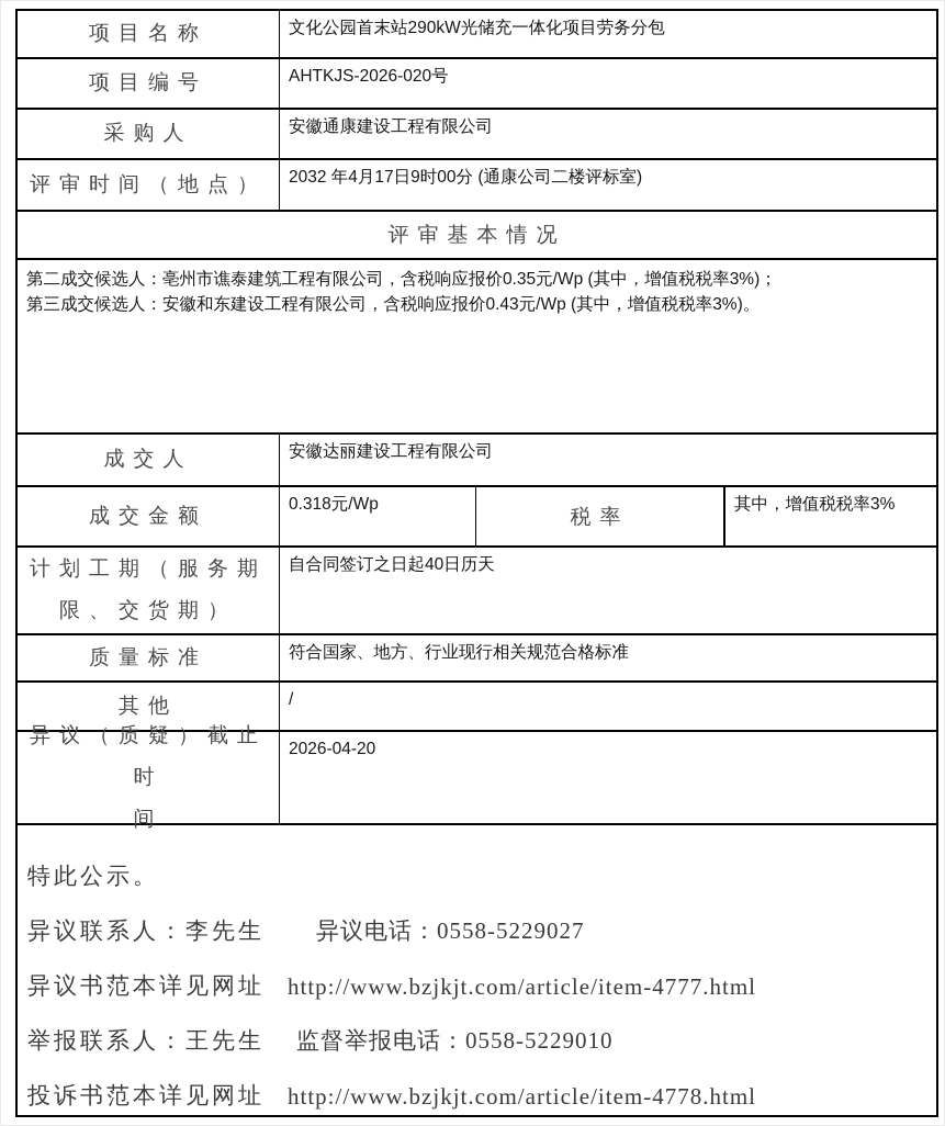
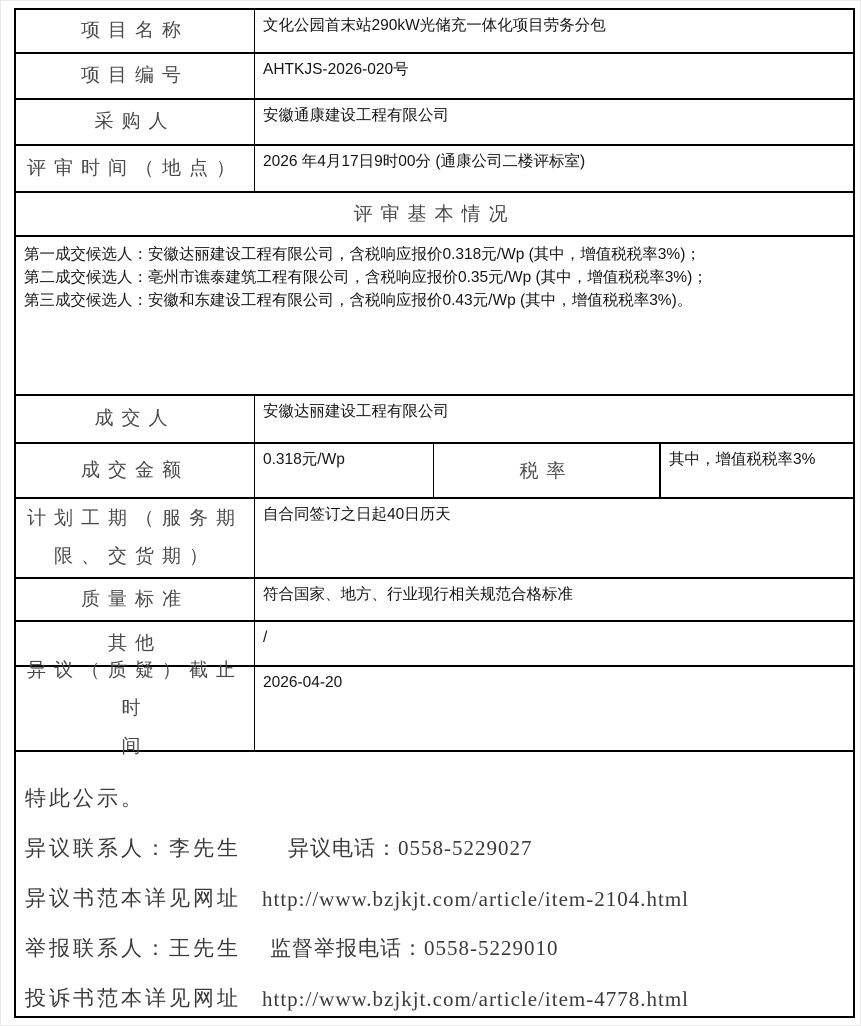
  项目名称
  文化公园首末站290kW光储充一体化项目劳务分包
  项目编号
  AHTKJS-2026-020号
  采购人
  安徽通康建设工程有限公司
  评审时间（地点）
- 2032 年4月17日9时00分 (通康公司二楼评标室)
+ 2026 年4月17日9时00分 (通康公司二楼评标室)
  评审基本情况
+ 第一成交候选人：安徽达丽建设工程有限公司，含税响应报价0.318元/Wp (其中，增值税税率3%)；
  第二成交候选人：亳州市谯泰建筑工程有限公司，含税响应报价0.35元/Wp (其中，增值税税率3%)；
  第三成交候选人：安徽和东建设工程有限公司，含税响应报价0.43元/Wp (其中，增值税税率3%)。
  成交人
  安徽达丽建设工程有限公司
  成交金额
  0.318元/Wp
  税率
  其中，增值税税率3%
  计划工期（服务期
  限、交货期）
  自合同签订之日起40日历天
  质量标准
  符合国家、地方、行业现行相关规范合格标准
  其他
  /
  异议（质疑）截止时
  间
  2026-04-20
  特此公示。
  异议联系人：李先生
  异议电话：0558-5229027
  异议书范本详见网址
- http://www.bzjkjt.com/article/item-4777.html
+ http://www.bzjkjt.com/article/item-2104.html
  举报联系人：王先生
  监督举报电话：0558-5229010
  投诉书范本详见网址
  http://www.bzjkjt.com/article/item-4778.html
